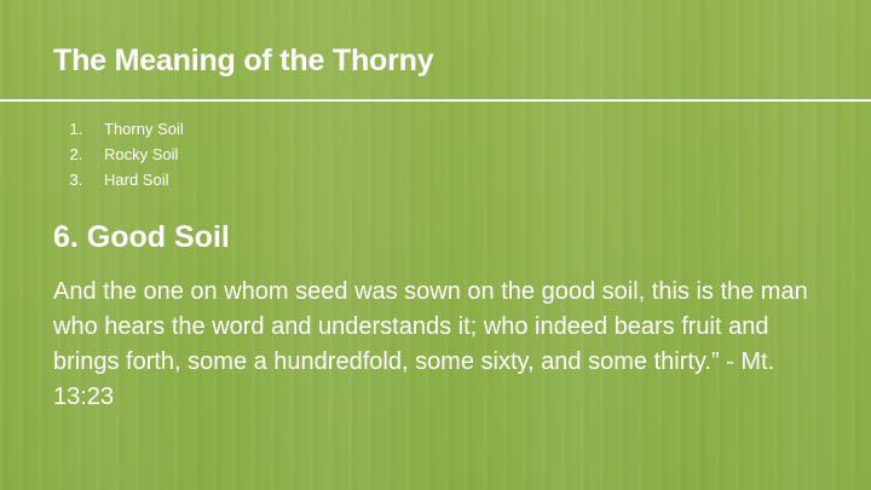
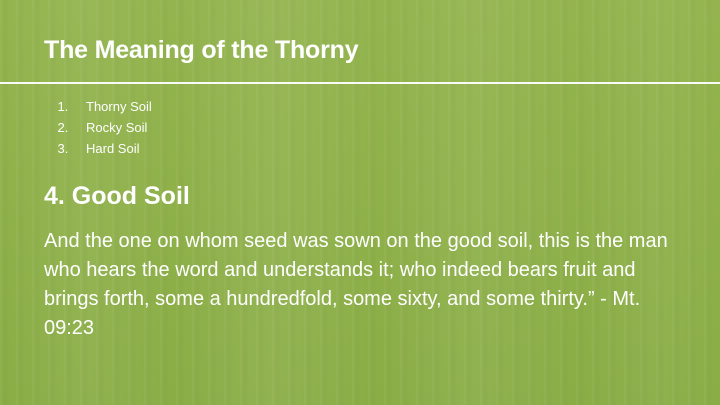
  The Meaning of the Thorny
  Thorny Soil
  Rocky Soil
  Hard Soil
- 6. Good Soil
+ 4. Good Soil
- And the one on whom seed was sown on the good soil, this is the man who hears the word and understands it; who indeed bears fruit and brings forth, some a hundredfold, some sixty, and some thirty.” - Mt. 13:23
+ And the one on whom seed was sown on the good soil, this is the man who hears the word and understands it; who indeed bears fruit and brings forth, some a hundredfold, some sixty, and some thirty.” - Mt. 09:23
